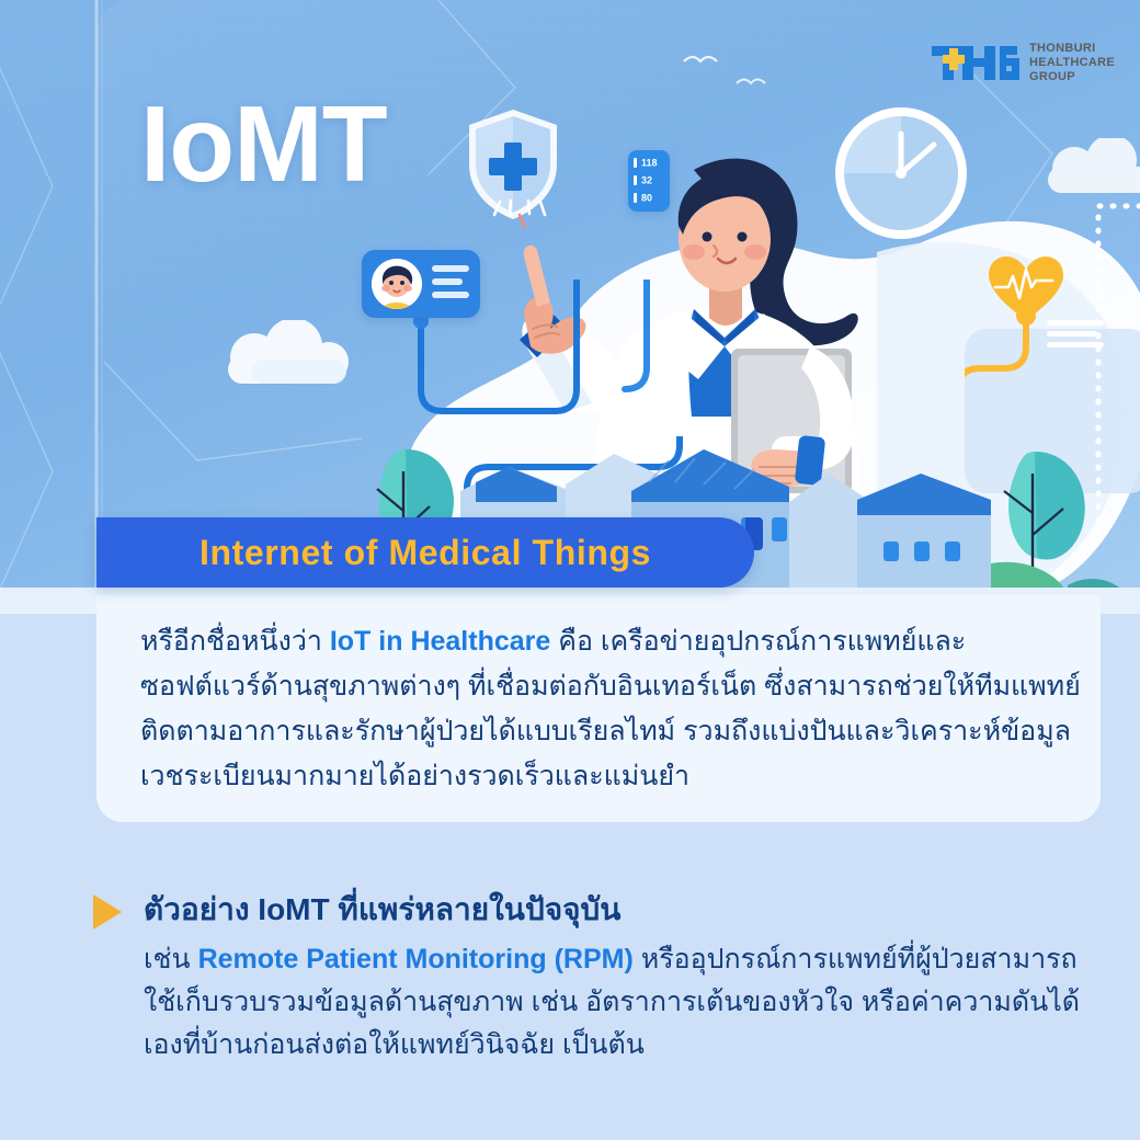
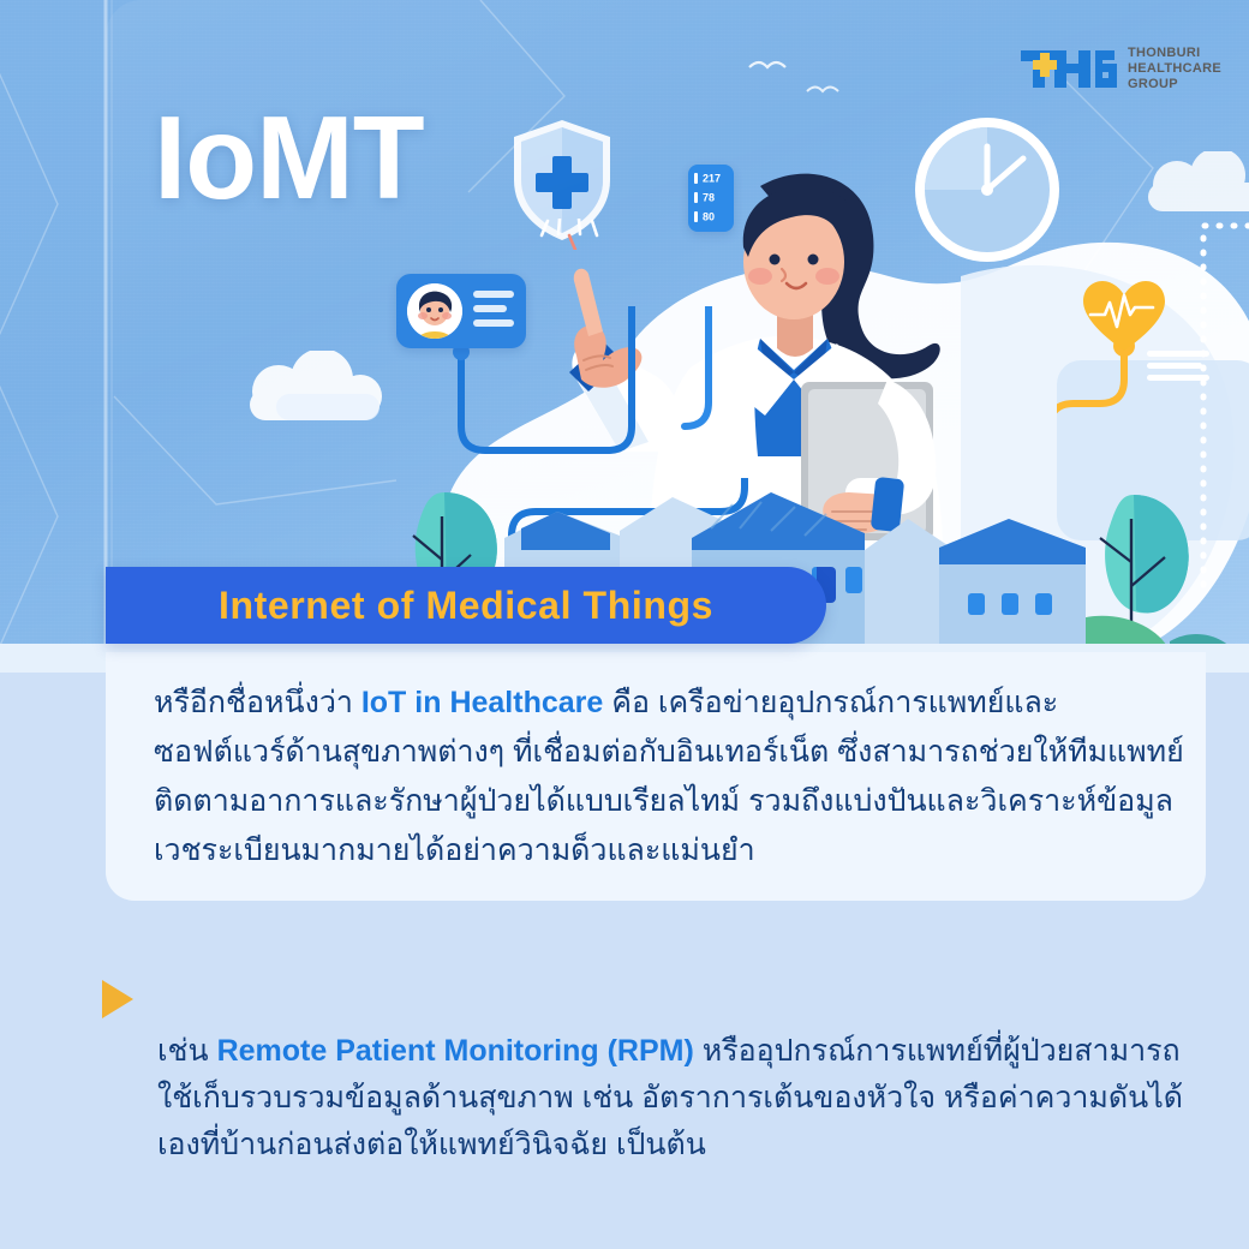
- 118
+ 217
- 32
+ 78
  80
  THONBURI
  HEALTHCARE
  GROUP
  IoMT
  Internet of Medical Things
- หรือีกชื่อหนึ่งว่า IoT in Healthcare คือ เครือข่ายอุปกรณ์การแพทย์และซอฟต์แวร์ด้านสุขภาพต่างๆ ที่เชื่อมต่อกับอินเทอร์เน็ต ซึ่งสามารถช่วยให้ทีมแพทย์ติดตามอาการและรักษาผู้ป่วยได้แบบเรียลไทม์ รวมถึงแบ่งปันและวิเคราะห์ข้อมูลเวชระเบียนมากมายได้อย่างรวดเร็วและแม่นยำ
+ หรือีกชื่อหนึ่งว่า IoT in Healthcare คือ เครือข่ายอุปกรณ์การแพทย์และซอฟต์แวร์ด้านสุขภาพต่างๆ ที่เชื่อมต่อกับอินเทอร์เน็ต ซึ่งสามารถช่วยให้ทีมแพทย์ติดตามอาการและรักษาผู้ป่วยได้แบบเรียลไทม์ รวมถึงแบ่งปันและวิเคราะห์ข้อมูลเวชระเบียนมากมายได้อย่าความด็วและแม่นยำ
- ตัวอย่าง IoMT ที่แพร่หลายในปัจจุบัน
  เช่น Remote Patient Monitoring (RPM) หรืออุปกรณ์การแพทย์ที่ผู้ป่วยสามารถใช้เก็บรวบรวมข้อมูลด้านสุขภาพ เช่น อัตราการเต้นของหัวใจ หรือค่าความดันได้เองที่บ้านก่อนส่งต่อให้แพทย์วินิจฉัย เป็นต้น
